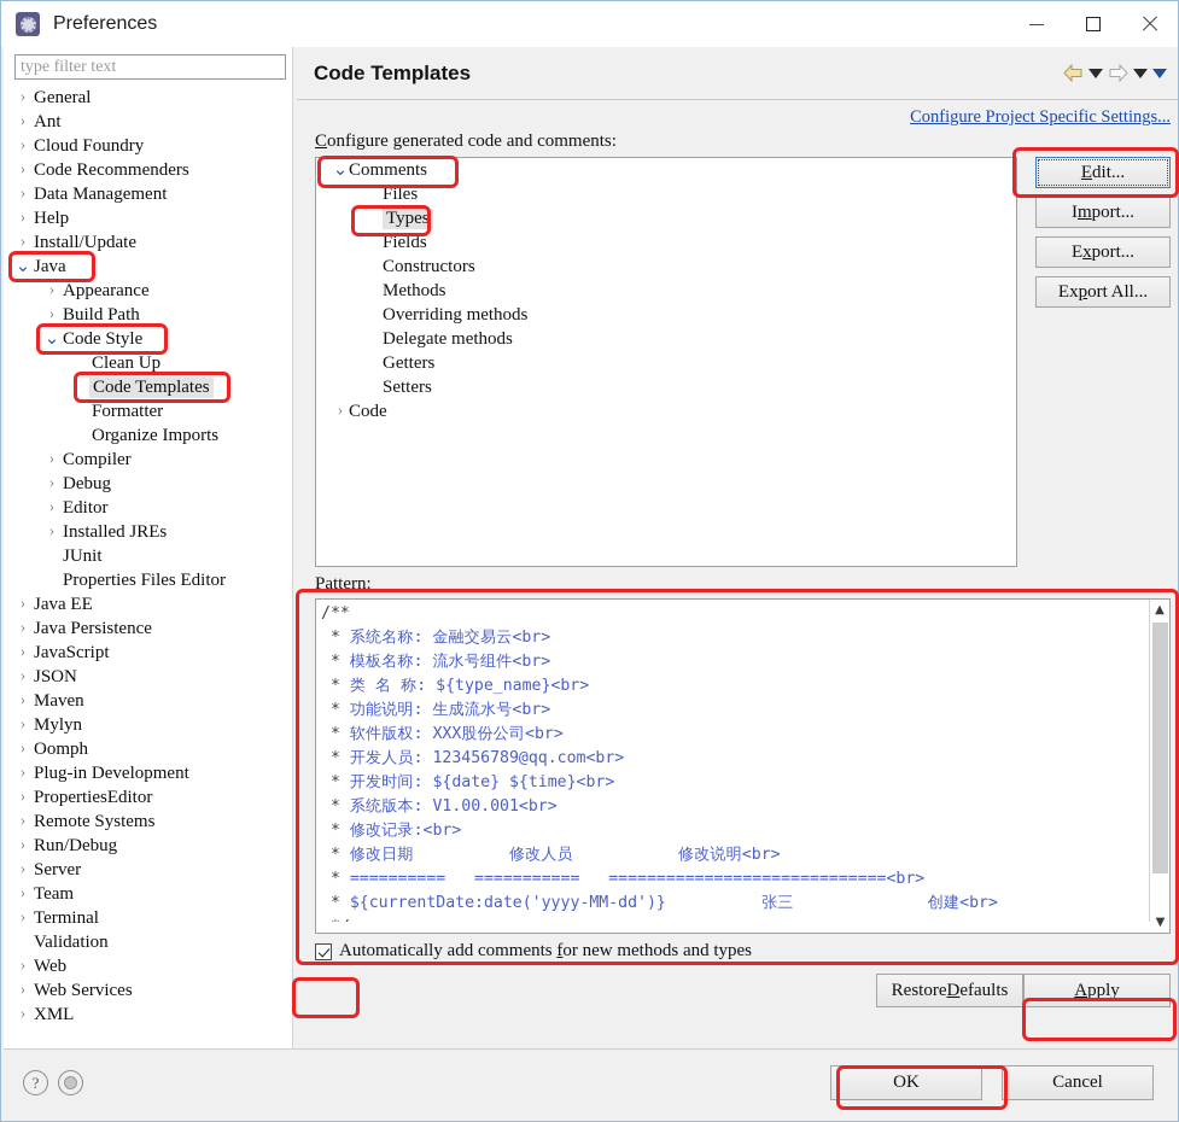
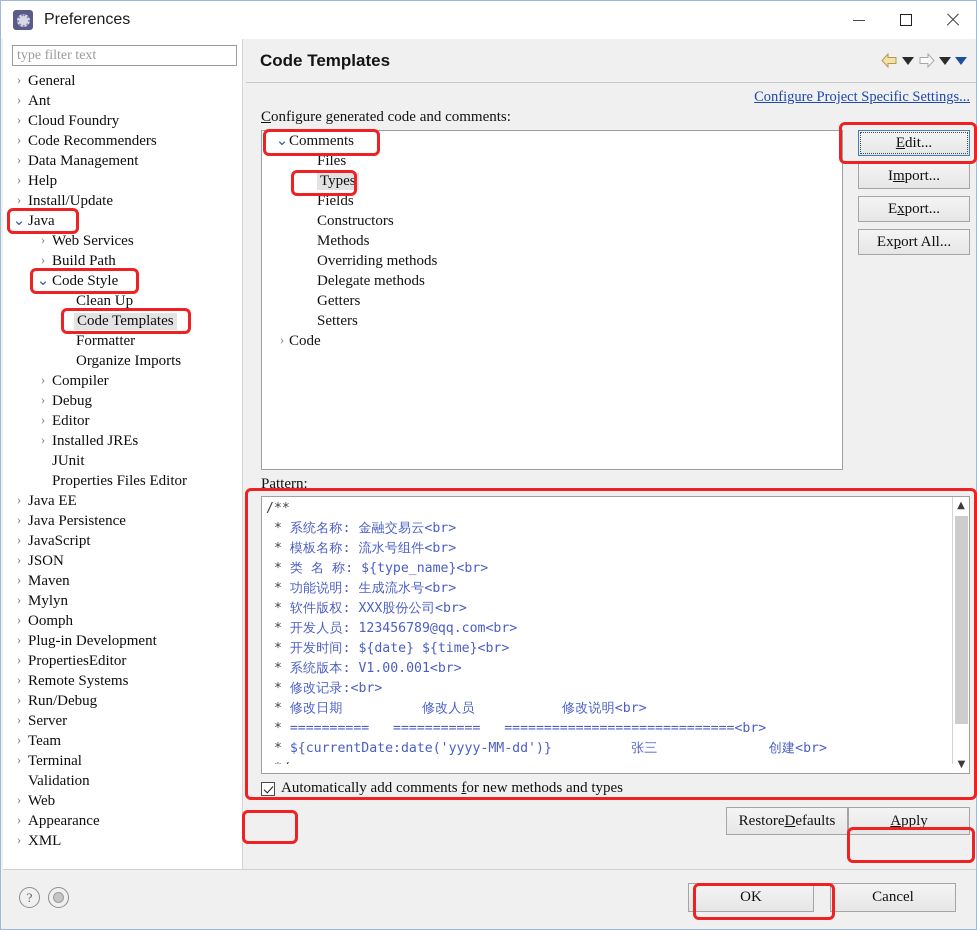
  Preferences
  type filter text
  ›
  General
  ›
  Ant
  ›
  Cloud Foundry
  ›
  Code Recommenders
  ›
  Data Management
  ›
  Help
  ›
  Install/Update
  ⌄
  Java
  ›
- Appearance
+ Web Services
  ›
  Build Path
  ⌄
  Code Style
  Clean Up
  Code Templates
  Formatter
  Organize Imports
  ›
  Compiler
  ›
  Debug
  ›
  Editor
  ›
  Installed JREs
  JUnit
  Properties Files Editor
  ›
  Java EE
  ›
  Java Persistence
  ›
  JavaScript
  ›
  JSON
  ›
  Maven
  ›
  Mylyn
  ›
  Oomph
  ›
  Plug-in Development
  ›
  PropertiesEditor
  ›
  Remote Systems
  ›
  Run/Debug
  ›
  Server
  ›
  Team
  ›
  Terminal
  Validation
  ›
  Web
  ›
- Web Services
+ Appearance
  ›
  XML
  Code Templates
  Configure Project Specific Settings...
  Configure generated code and comments:
  ⌄
  Comments
  Files
  Types
  Fields
  Constructors
  Methods
  Overriding methods
  Delegate methods
  Getters
  Setters
  ›
  Code
  E
  dit...
  I
  m
  port...
  E
  x
  port...
  Ex
  p
  ort All...
  Pattern:
  /**
  * 系统名称: 金融交易云<br>
  * 模板名称: 流水号组件<br>
  * 类 名 称: ${type_name}<br>
  * 功能说明: 生成流水号<br>
  * 软件版权: XXX股份公司<br>
  * 开发人员: 123456789@qq.com<br>
  * 开发时间: ${date} ${time}<br>
  * 系统版本: V1.00.001<br>
  * 修改记录:<br>
  * 修改日期 修改人员 修改说明<br>
  * ========== =========== =============================<br>
  * ${currentDate:date('yyyy-MM-dd')} 张三 创建<br>
  ▲
  ▼
  Automatically add comments for new methods and types
  Restore
  D
  efaults
  A
  pply
  ?
  OK
  Cancel
